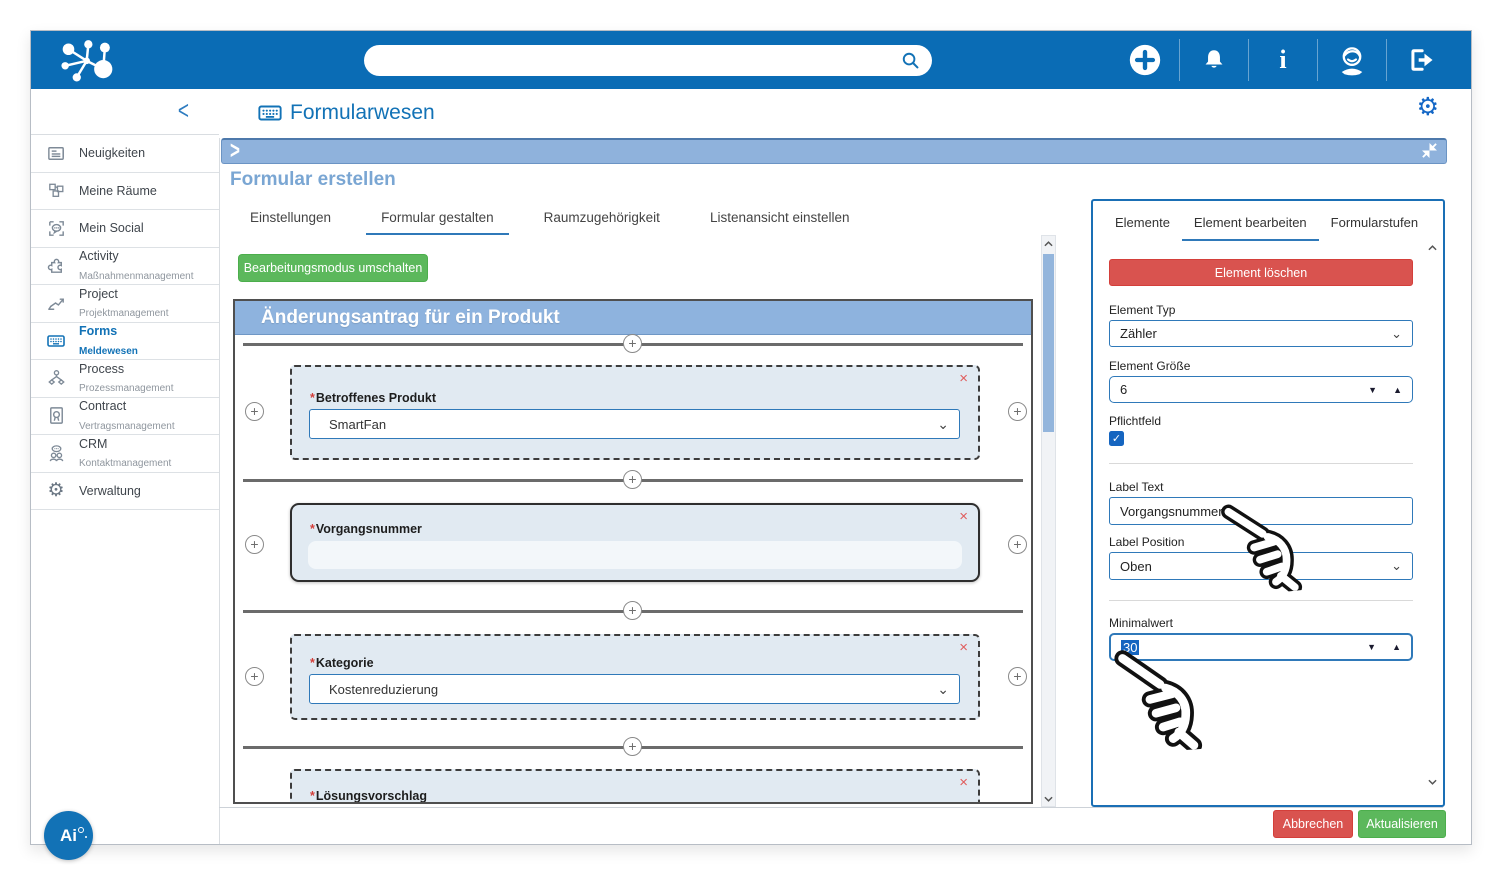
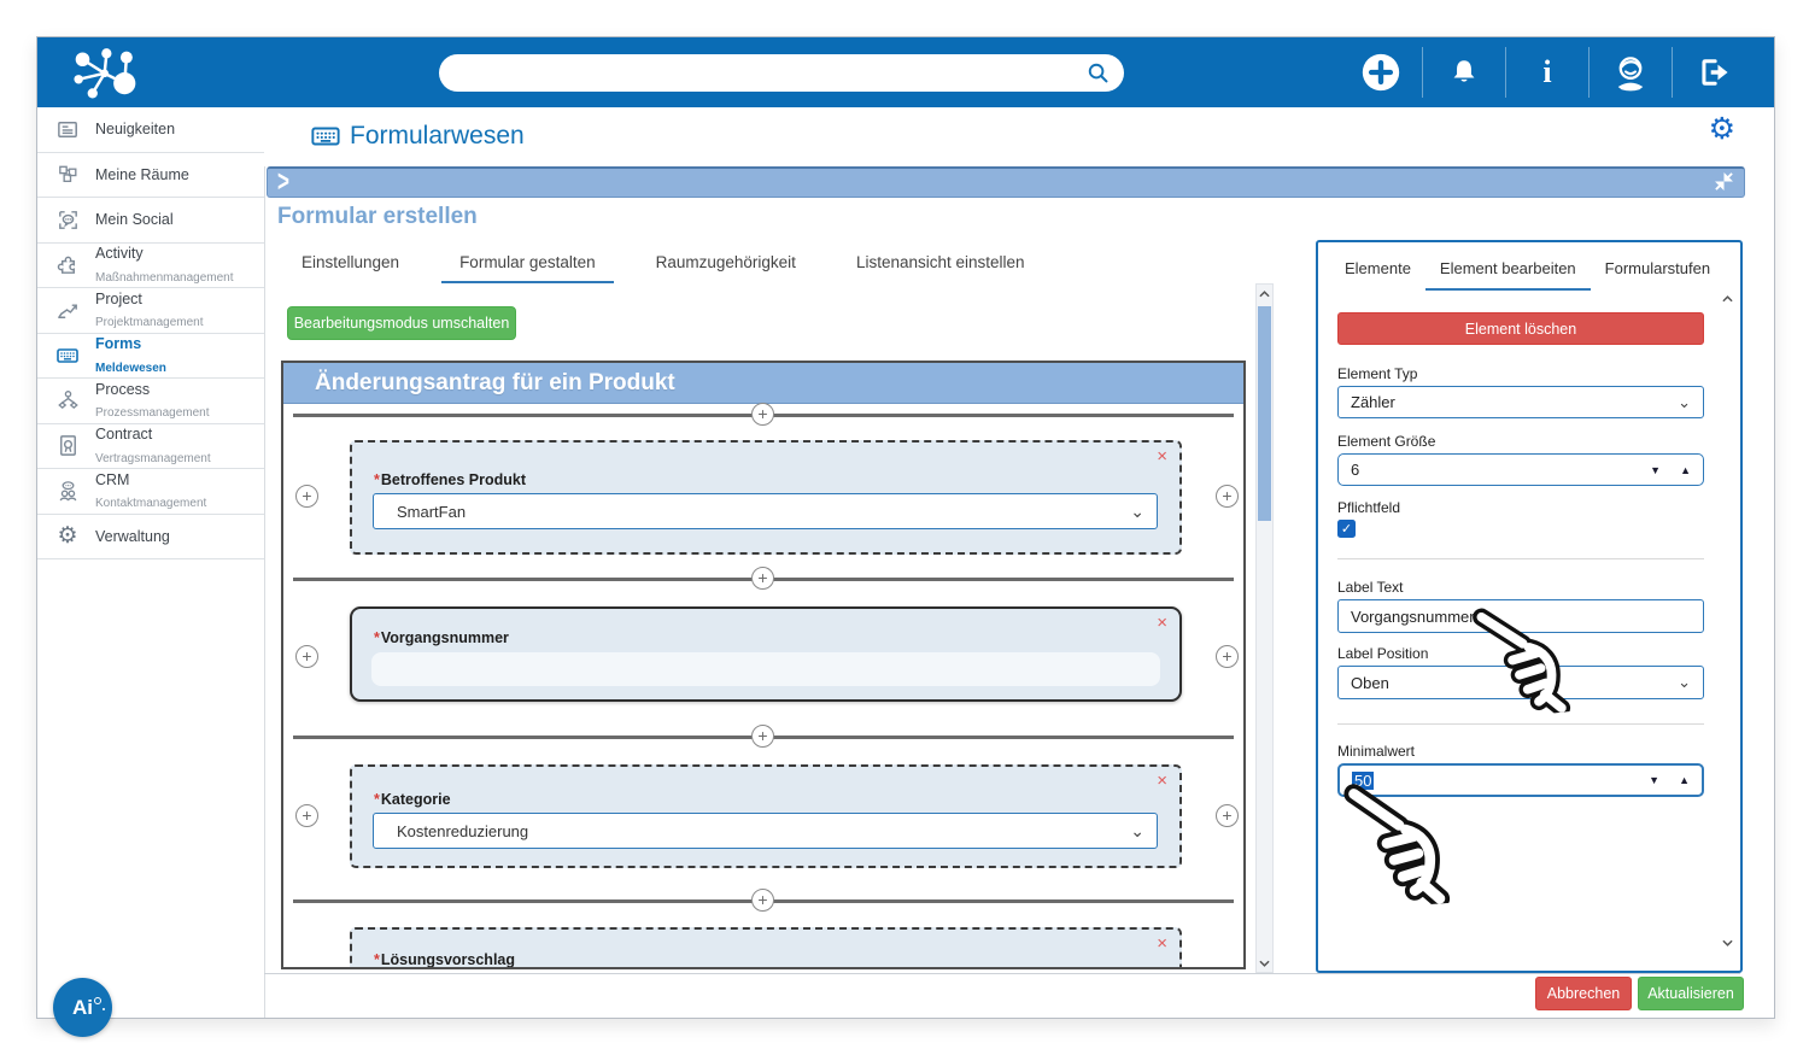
  i
- <
  Neuigkeiten
  Meine Räume
  Mein Social
  Activity
  Maßnahmenmanagement
  Project
  Projektmanagement
  Forms
  Meldewesen
  Process
  Prozessmanagement
  Contract
  Vertragsmanagement
  CRM
  Kontaktmanagement
  ⚙
  Verwaltung
  Ai
  Formularwesen
  ⚙
  >
  Formular erstellen
  Einstellungen
  Formular gestalten
  Raumzugehörigkeit
  Listenansicht einstellen
  Bearbeitungsmodus umschalten
  Änderungsantrag für ein Produkt
  +
  +
  ×
  *Betroffenes Produkt
  SmartFan
  ⌄
  +
  +
  +
  ×
  *Vorgangsnummer
  +
  +
  +
  ×
  *Kategorie
  Kostenreduzierung
  ⌄
  +
  +
  ×
  *Lösungsvorschlag
  Elemente
  Element bearbeiten
  Formularstufen
  Element löschen
  Element Typ
  Zähler
  ⌄
  Element Größe
  6
  ▼
  ▲
  Pflichtfeld
  ✓
  Label Text
  Vorgangsnummer
  Label Position
  Oben
  ⌄
  Minimalwert
- 30
+ 50
  ▼
  ▲
  Abbrechen
  Aktualisieren
